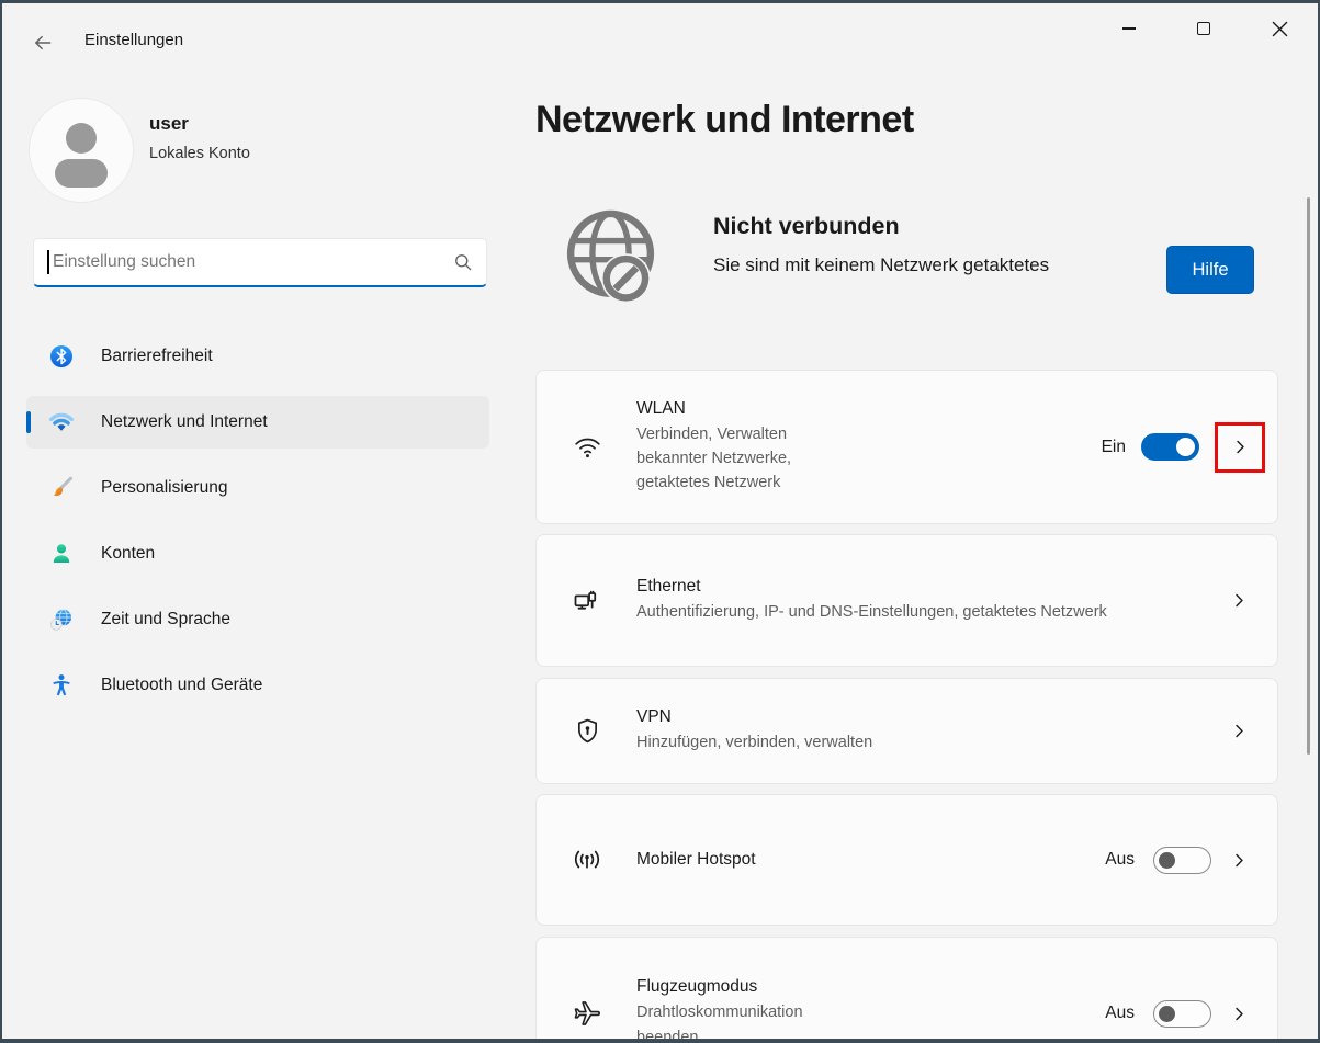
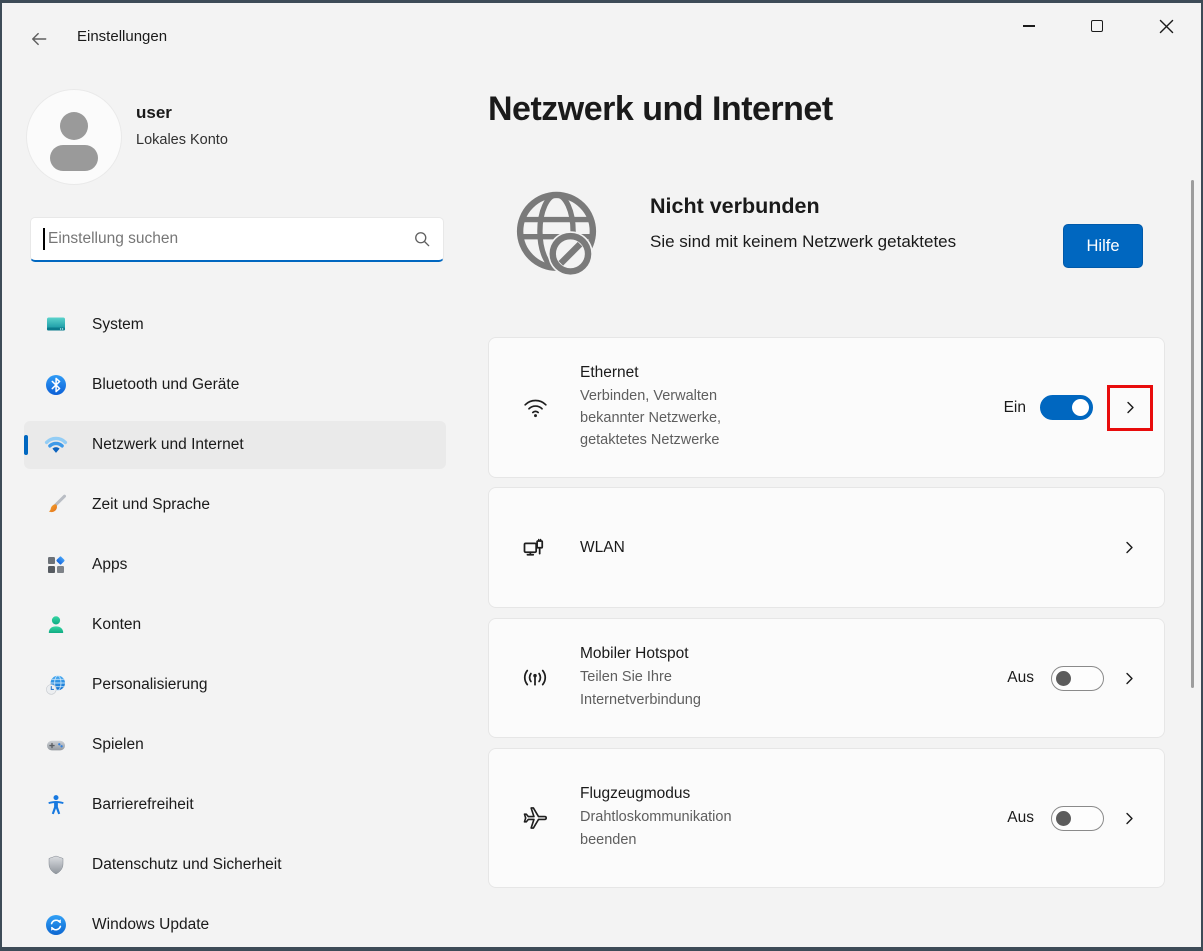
  Einstellungen
  user
  Lokales Konto
  Einstellung suchen
+ System
- Barrierefreiheit
+ Bluetooth und Geräte
  Netzwerk und Internet
- Personalisierung
+ Zeit und Sprache
+ Apps
  Konten
- Zeit und Sprache
+ Personalisierung
+ Spielen
- Bluetooth und Geräte
+ Barrierefreiheit
+ Datenschutz und Sicherheit
+ Windows Update
  Netzwerk und Internet
  Nicht verbunden
  Sie sind mit keinem Netzwerk getaktetes
  Hilfe
- WLAN
+ Ethernet
- Verbinden, Verwalten bekannter Netzwerke, getaktetes Netzwerk
+ Verbinden, Verwalten bekannter Netzwerke, getaktetes Netzwerke
  Ein
- Ethernet
+ WLAN
- Authentifizierung, IP- und DNS-Einstellungen, getaktetes Netzwerk
- VPN
- Hinzufügen, verbinden, verwalten
  Mobiler Hotspot
+ Teilen Sie Ihre Internetverbindung
  Aus
  Flugzeugmodus
  Drahtloskommunikation beenden
  Aus
